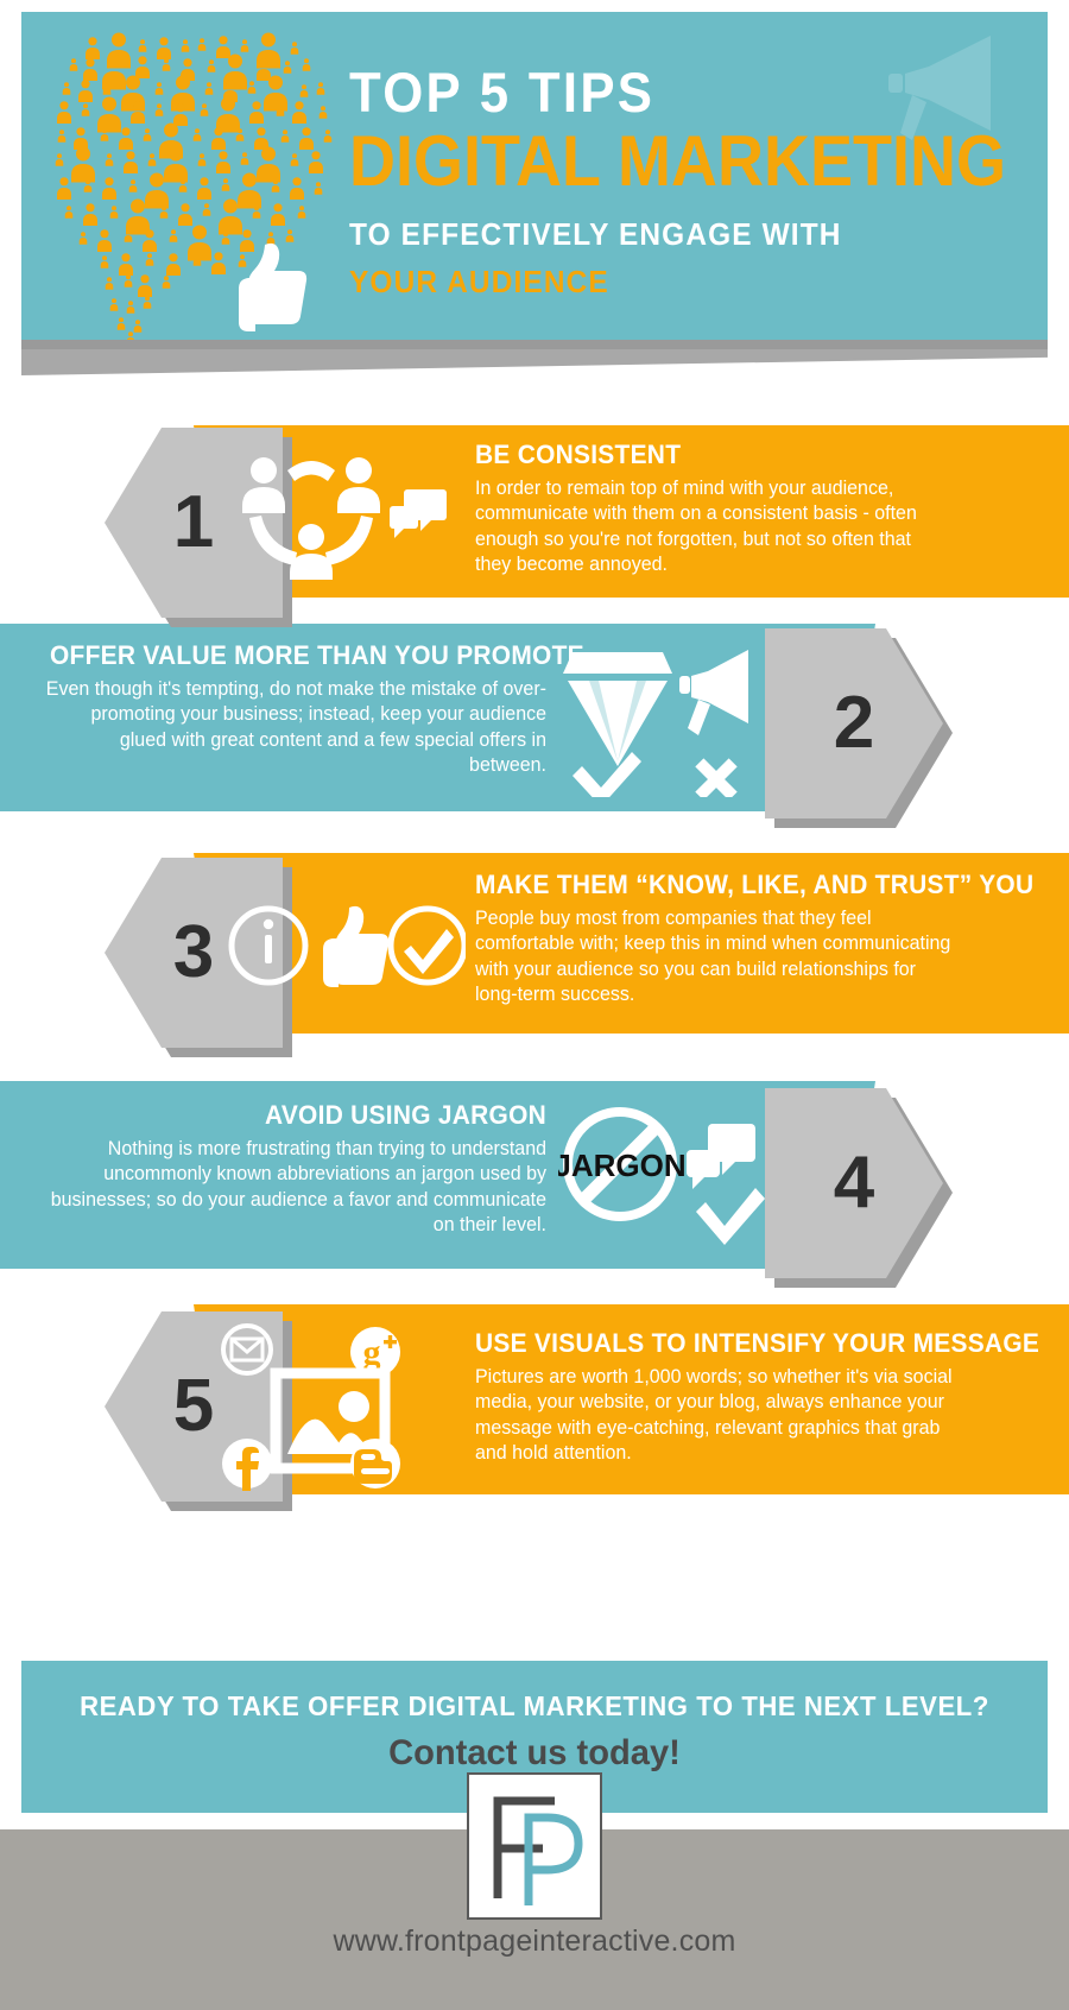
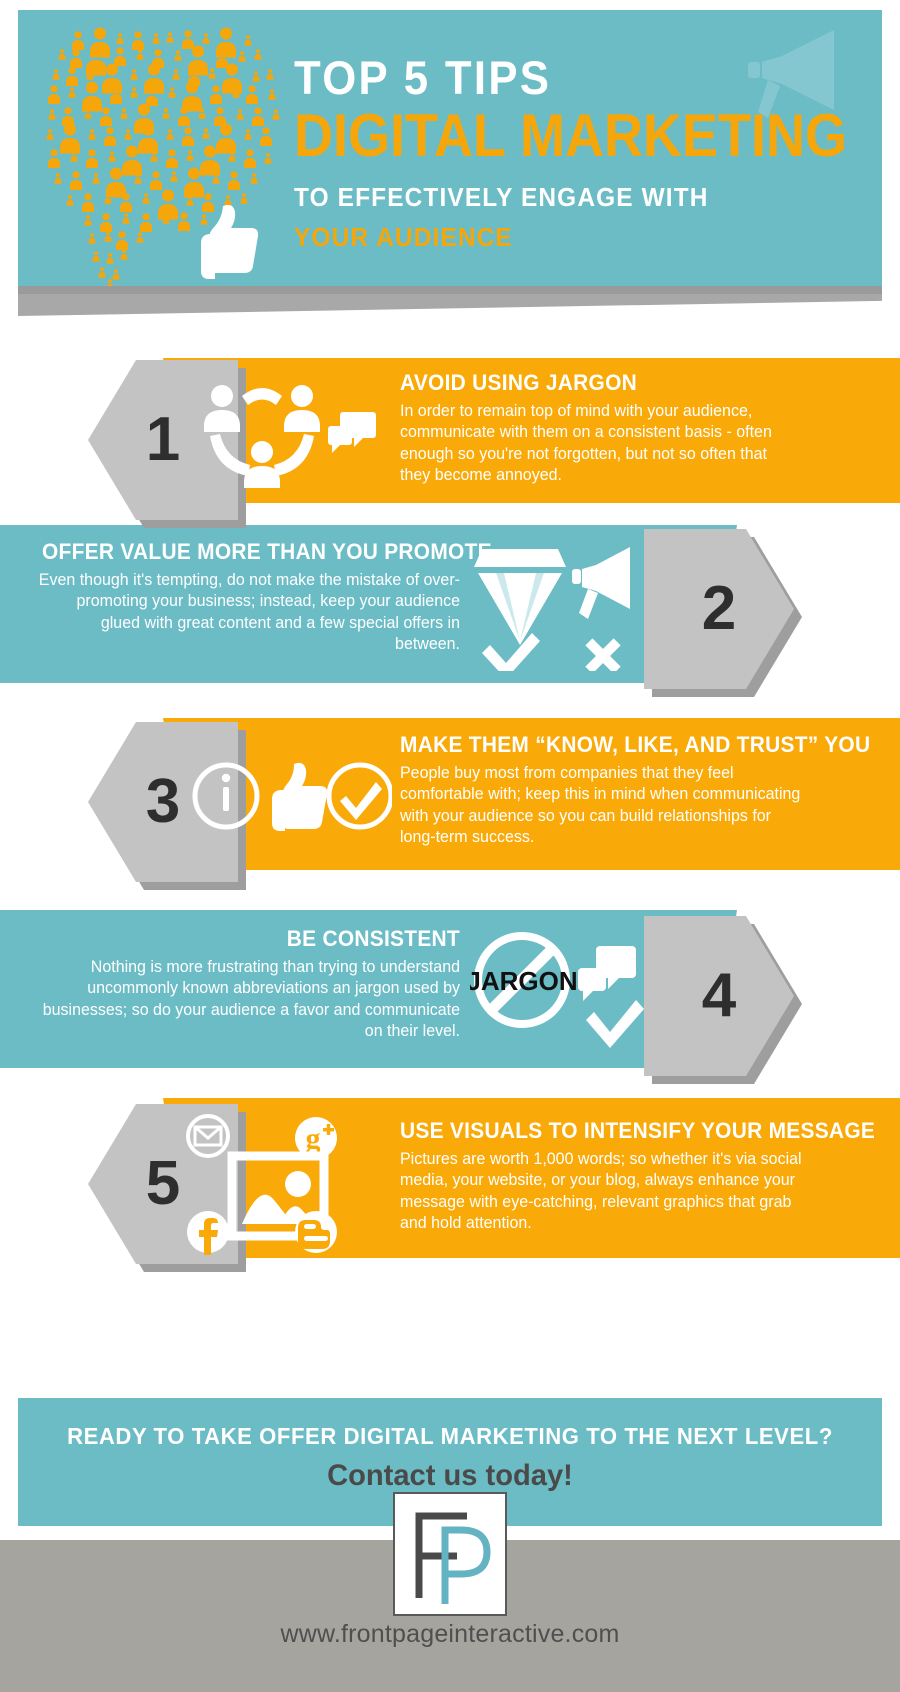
  TOP 5 TIPS
  DIGITAL MARKETING
  TO EFFECTIVELY ENGAGE WITH
  YOUR AUDIENCE
  1
- BE CONSISTENT
+ AVOID USING JARGON
  In order to remain top of mind with your audience, communicate with them on a consistent basis - often enough so you're not forgotten, but not so often that they become annoyed.
  2
  OFFER VALUE MORE THAN YOU PROMOTE
  Even though it's tempting, do not make the mistake of over-promoting your business; instead, keep your audience glued with great content and a few special offers in between.
  3
  MAKE THEM “KNOW, LIKE, AND TRUST” YOU
  People buy most from companies that they feel comfortable with; keep this in mind when communicating with your audience so you can build relationships for long-term success.
  4
  JARGON
- AVOID USING JARGON
+ BE CONSISTENT
  Nothing is more frustrating than trying to understand uncommonly known abbreviations an jargon used by businesses; so do your audience a favor and communicate on their level.
  5
  g
  USE VISUALS TO INTENSIFY YOUR MESSAGE
  Pictures are worth 1,000 words; so whether it's via social media, your website, or your blog, always enhance your message with eye-catching, relevant graphics that grab and hold attention.
  READY TO TAKE OFFER DIGITAL MARKETING TO THE NEXT LEVEL?
  Contact us today!
  www.frontpageinteractive.com
